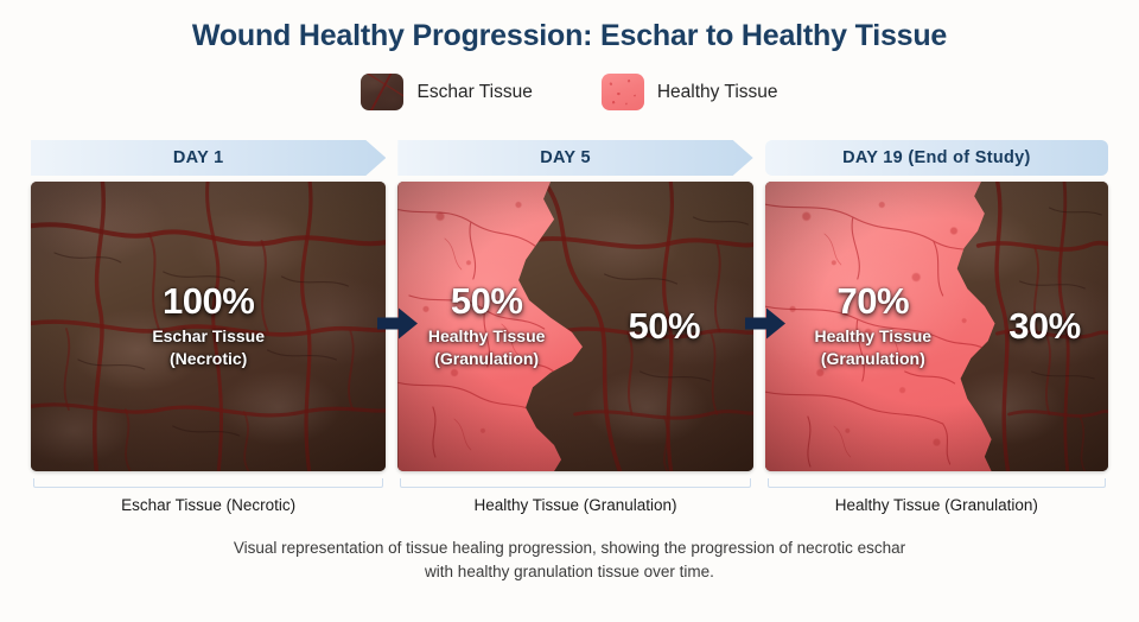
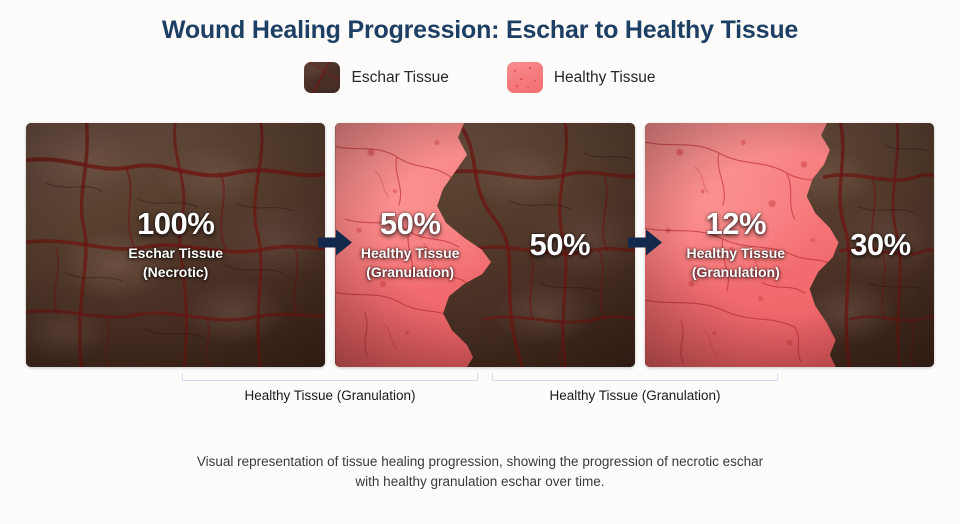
- Wound Healthy Progression: Eschar to Healthy Tissue
+ Wound Healing Progression: Eschar to Healthy Tissue
  Eschar Tissue
  Healthy Tissue
- DAY 1
- DAY 5
- DAY 19 (End of Study)
  100%
  Eschar Tissue
  (Necrotic)
  50%
  Healthy Tissue
  (Granulation)
  50%
- 70%
+ 12%
  Healthy Tissue
  (Granulation)
  30%
- Eschar Tissue (Necrotic)
  Healthy Tissue (Granulation)
  Healthy Tissue (Granulation)
  Visual representation of tissue healing progression, showing the progression of necrotic eschar
- with healthy granulation tissue over time.
+ with healthy granulation eschar over time.
